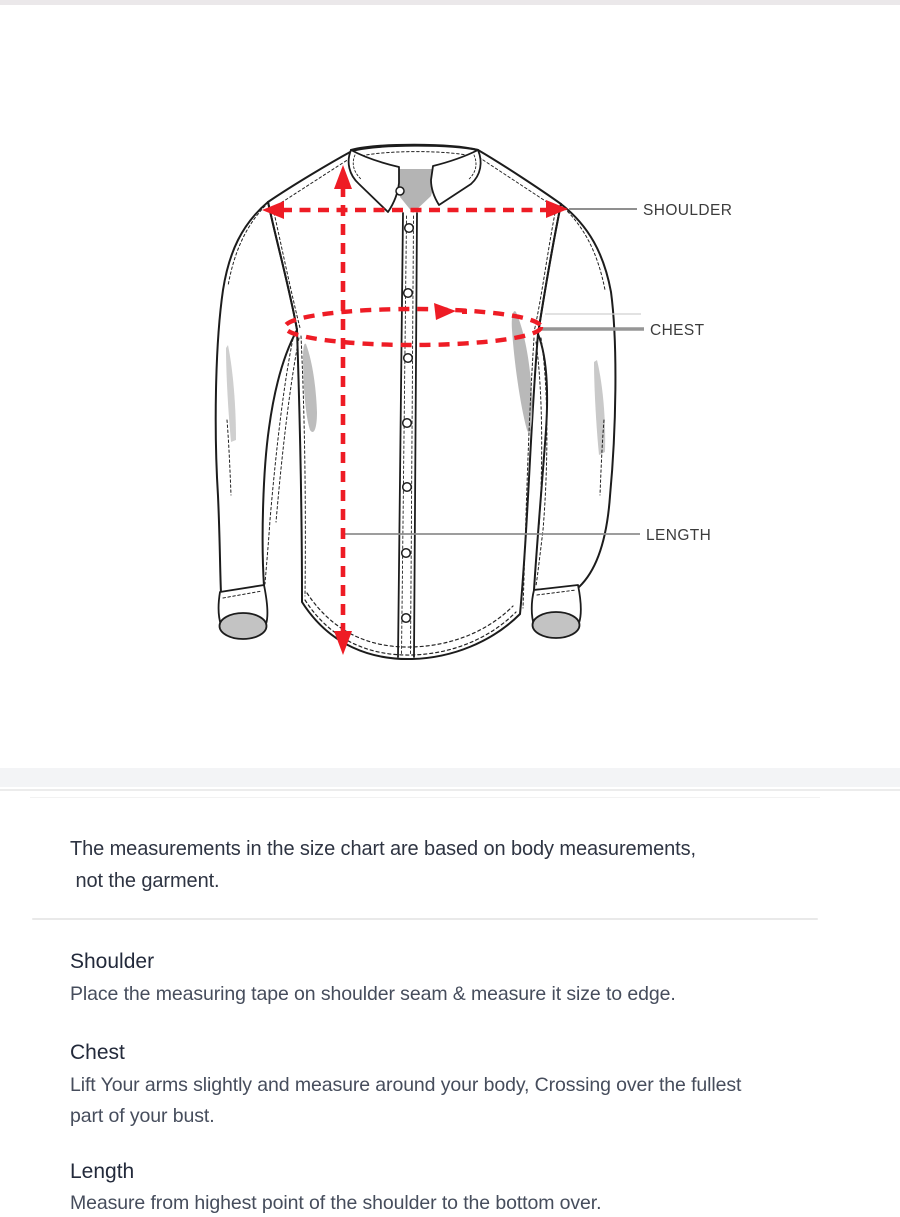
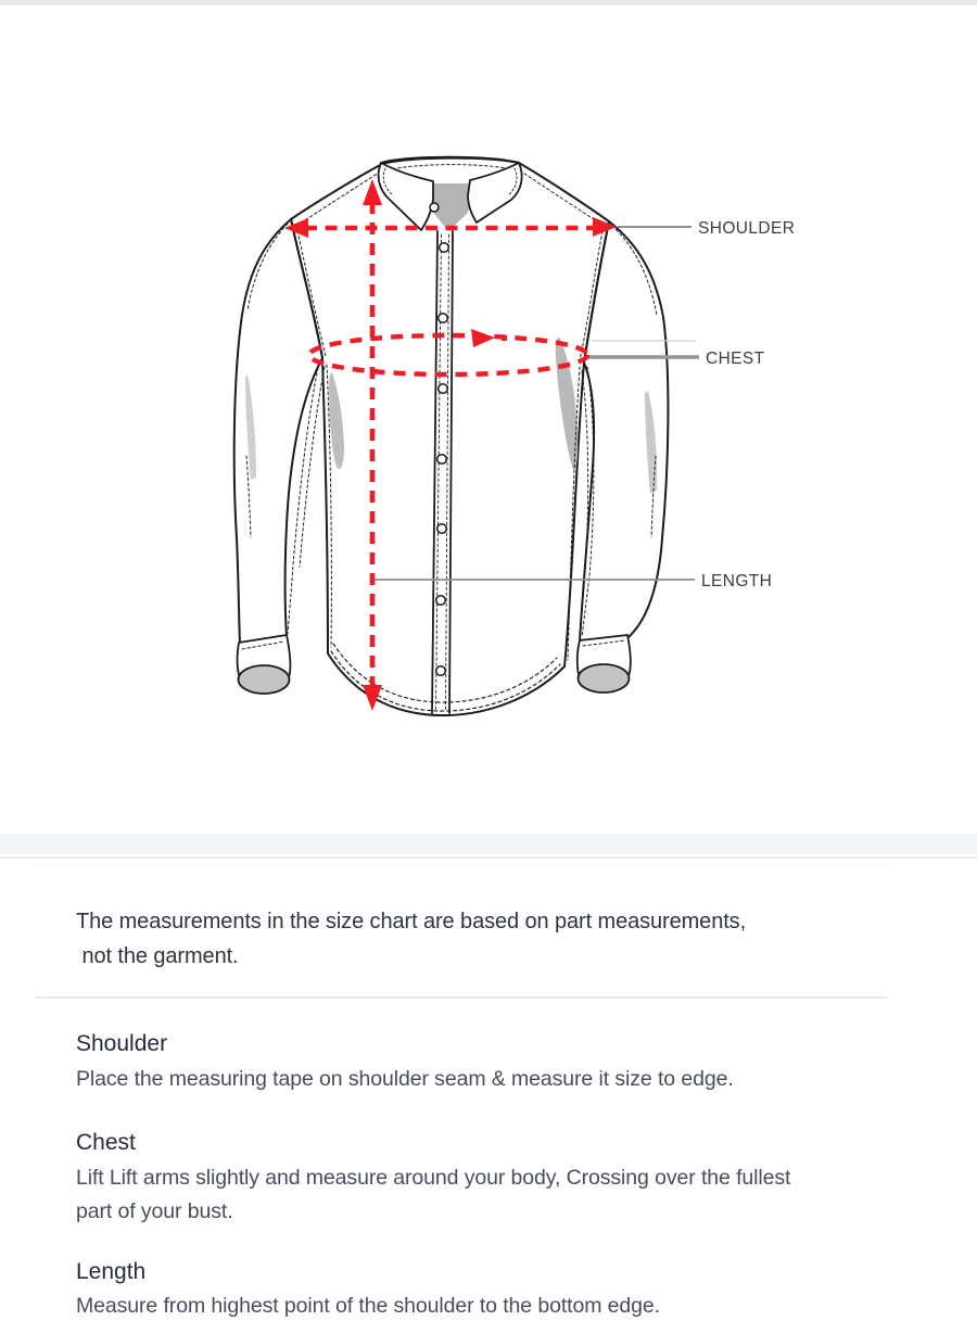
  SHOULDER
  CHEST
  LENGTH
- The measurements in the size chart are based on body measurements,
+ The measurements in the size chart are based on part measurements,
  not the garment.
  Shoulder
  Place the measuring tape on shoulder seam & measure it size to edge.
  Chest
- Lift Your arms slightly and measure around your body, Crossing over the fullest
+ Lift Lift arms slightly and measure around your body, Crossing over the fullest
  part of your bust.
  Length
- Measure from highest point of the shoulder to the bottom over.
+ Measure from highest point of the shoulder to the bottom edge.
